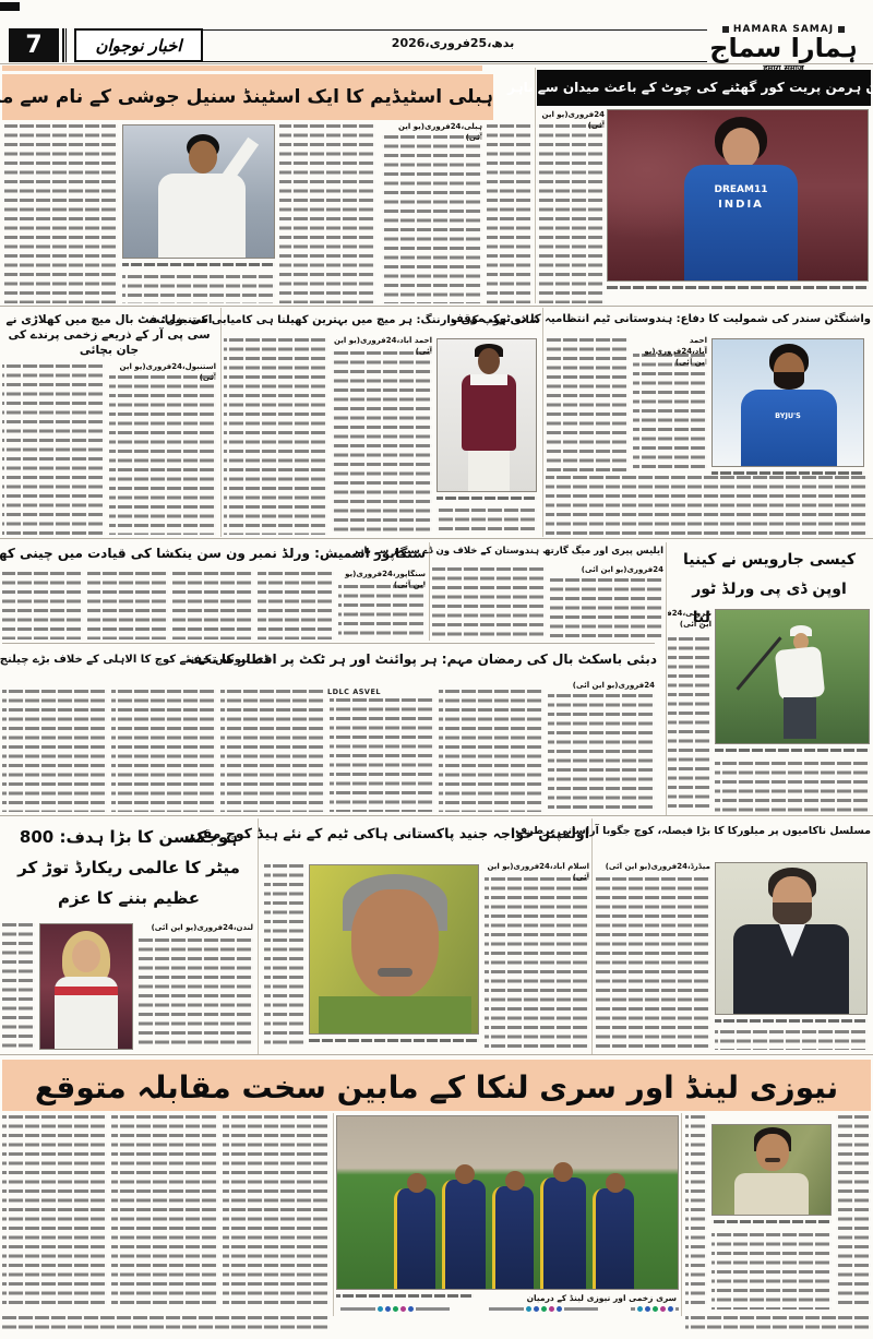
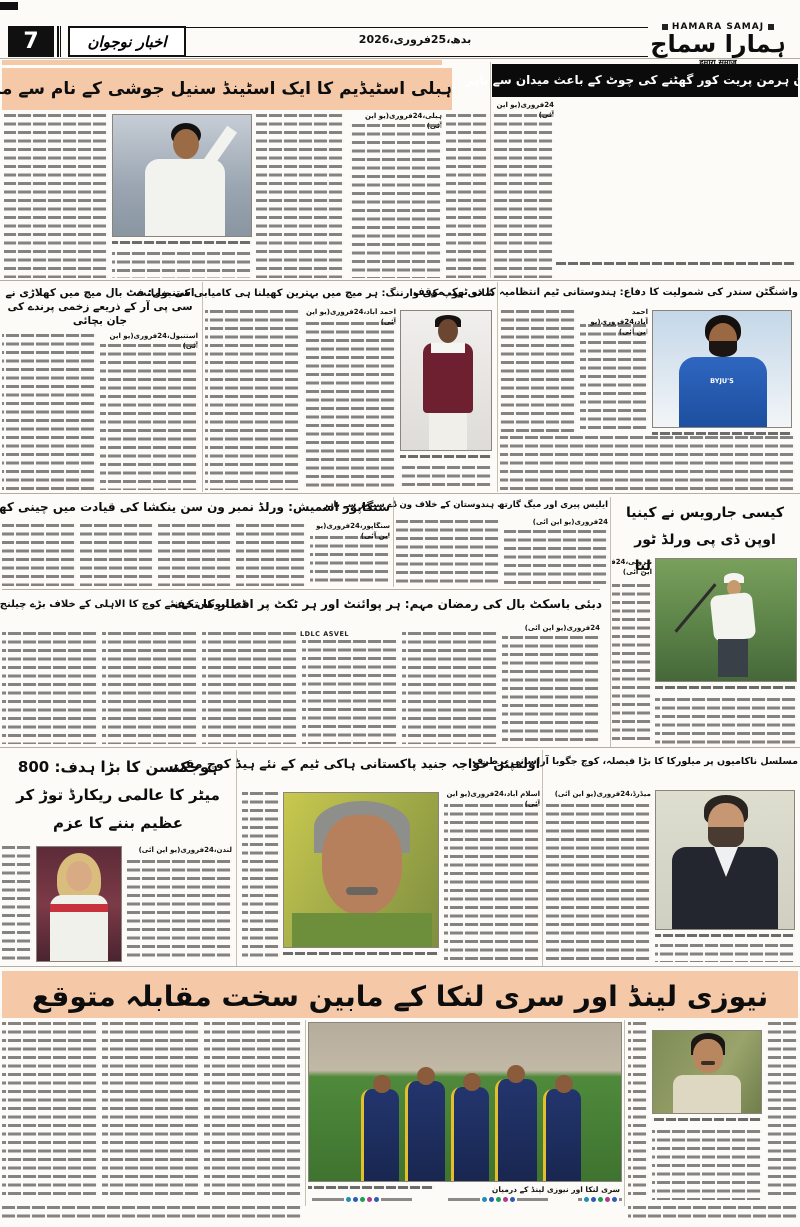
  7
  اخبار نوجوان
  بدھ،25فروری،2026
  HAMARA SAMAJ
  ہمارا سماج
  हमारा समाज
  ن ہرمن پریت کور گھٹنے کی چوٹ کے باعث میدان سے
  24فروری(یو این آئی)
- DREAM11
- INDIA
  ہبلی اسٹیڈیم کا ایک اسٹینڈ سنیل جوشی کے نام سے م
  ہبلی،24فروری(یو این آئی)
  استنبول: فٹ بال میچ میں کھلاڑی نے سی پی آر کے ذریعے زخمی پرندے کی جان بچائی
  استنبول،24فروری(یو این آئی)
  شائی ہوپ کی وارننگ: ہر میچ میں بہترین کھیلنا ہی کامیابی کی ضمانت
  احمد آباد،24فروری(یو این آئی)
  واشنگٹن سندر کی شمولیت کا دفاع: ہندوستانی ٹیم انتظامیہ کا دو ٹوک موقف
  احمد آباد،24فروری(یو این آئی)
  BYJU'S
  سنگاپور اسمیش: ورلڈ نمبر ون سن ینکشا کی قیادت میں چینی کھ
  سنگاپور،24فروری(یو این آئی)
  ایلیس پیری اور میگ گارتھ ہندوستان کے خلاف ون ڈے سیریز سے باہر
  24فروری(یو این آئی)
  کیسی جارویس نے کینیا اوپن ڈی پی ورلڈ ٹور لیا
  نیروبی،24ف این آئی)
  دبئی باسکٹ بال کی رمضان مہم: ہر پوائنٹ اور ہر ٹکٹ پر افطار کا تحفہ
  ڈی تیونس کے نئے کوچ کا الاہلی کے خلاف بڑے چیلنج
  24فروری(یو این آئی)
  LDLC ASVEL
  ہوجکنسن کا بڑا ہدف: 800 میٹر کا عالمی ریکارڈ توڑ کر عظیم بننے کا عزم
  لندن،24فروری(یو این آئی)
  اولمپئن خواجہ جنید پاکستانی ہاکی ٹیم کے نئے ہیڈ کوچ مقرر
  اسلام آباد،24فروری(یو این آئی)
  مسلسل ناکامیوں پر میلورکا کا بڑا فیصلہ، کوچ جگوبا آراسانی برطرف
  میڈرڈ،24فروری(یو این آئی)
  نیوزی لینڈ اور سری لنکا کے مابین سخت مقابلہ متوقع
- سری زخمی اور نیوزی لینڈ کے درمیان
+ سری لنکا اور نیوزی لینڈ کے درمیان
